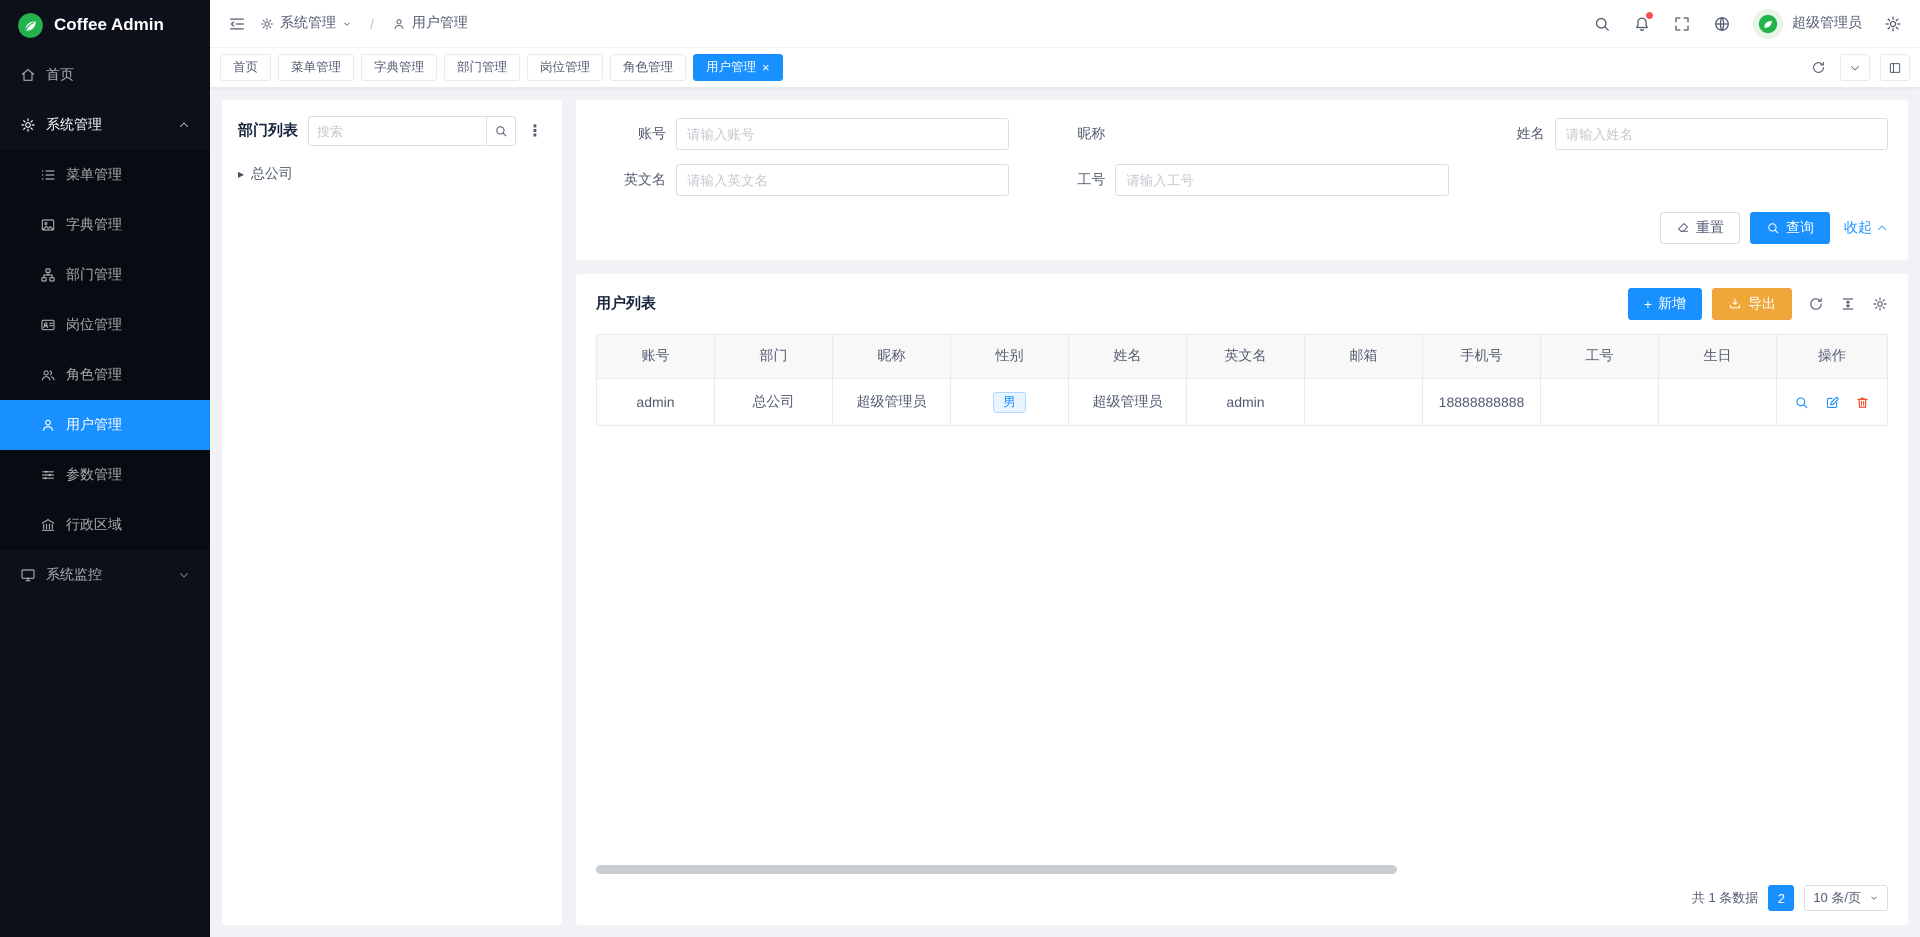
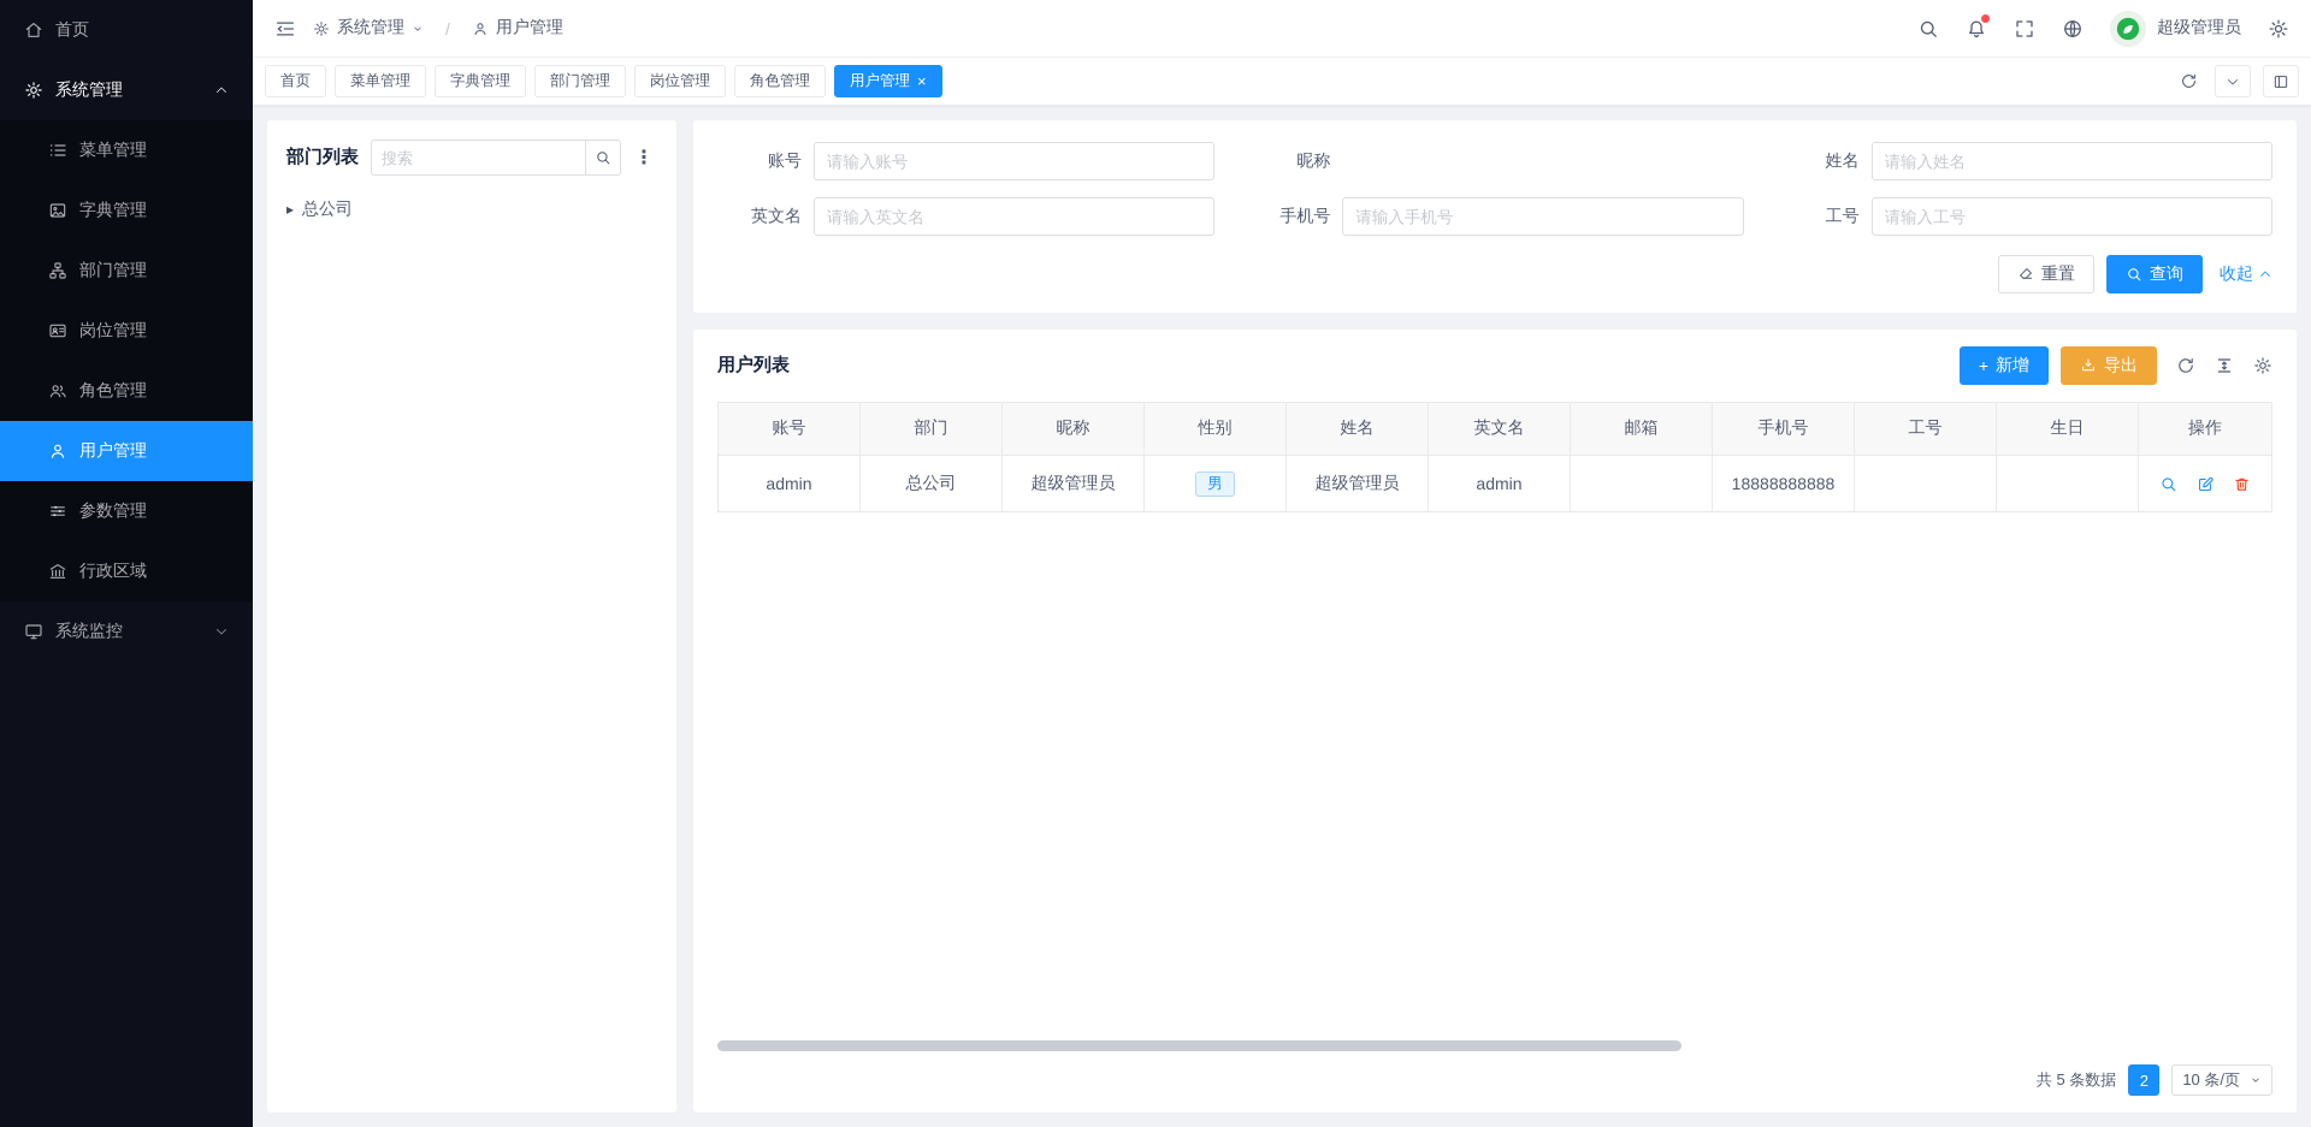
- Coffee Admin
  首页
  系统管理
  菜单管理
  字典管理
  部门管理
  岗位管理
  角色管理
  用户管理
  参数管理
  行政区域
  系统监控
  系统管理
  /
  用户管理
  超级管理员
  首页
  菜单管理
  字典管理
  部门管理
  岗位管理
  角色管理
  用户管理
  ×
  部门列表
  搜索
  ⋮
  ▸
  总公司
  账号
  请输入账号
  昵称
  姓名
  请输入姓名
  英文名
  请输入英文名
+ 手机号
+ 请输入手机号
  工号
  请输入工号
  重置
  查询
  收起
  用户列表
  +
  新增
  导出
  账号	部门	昵称	性别	姓名	英文名	邮箱	手机号	工号	生日	操作
  admin	总公司	超级管理员	男	超级管理员	admin		18888888888
- 共 1 条数据
+ 共 5 条数据
  2
  10 条/页
